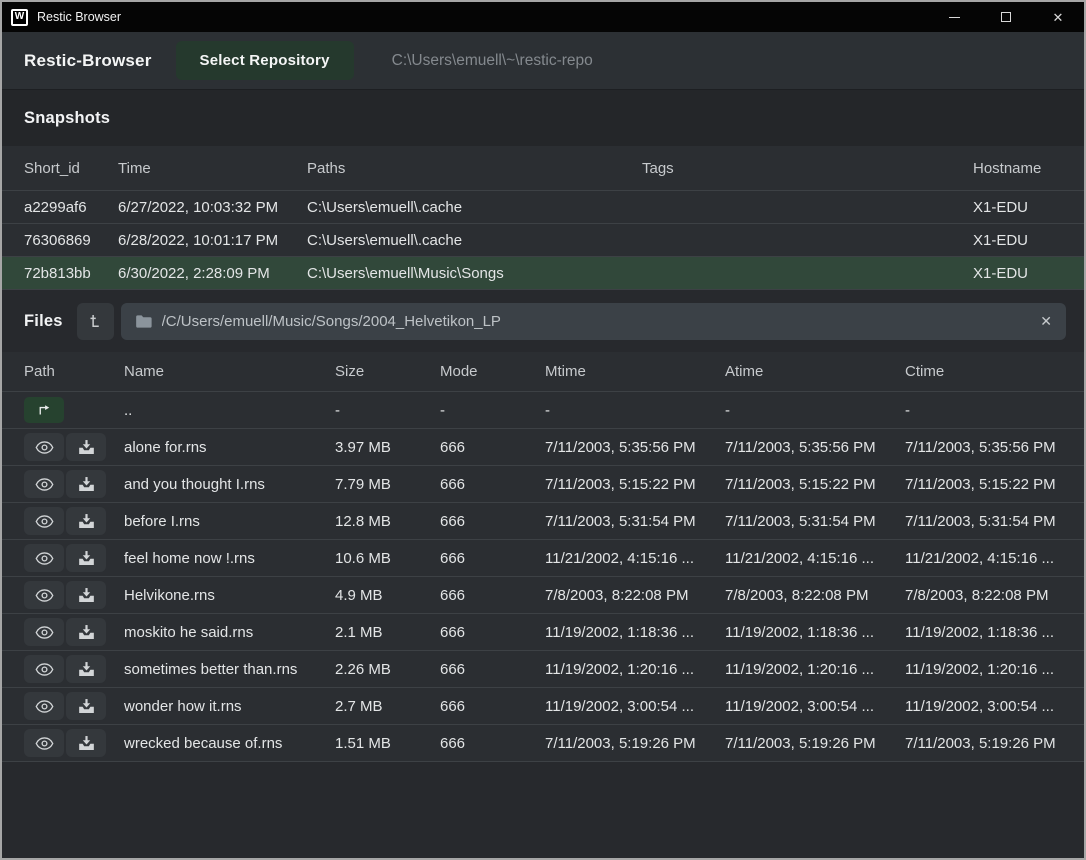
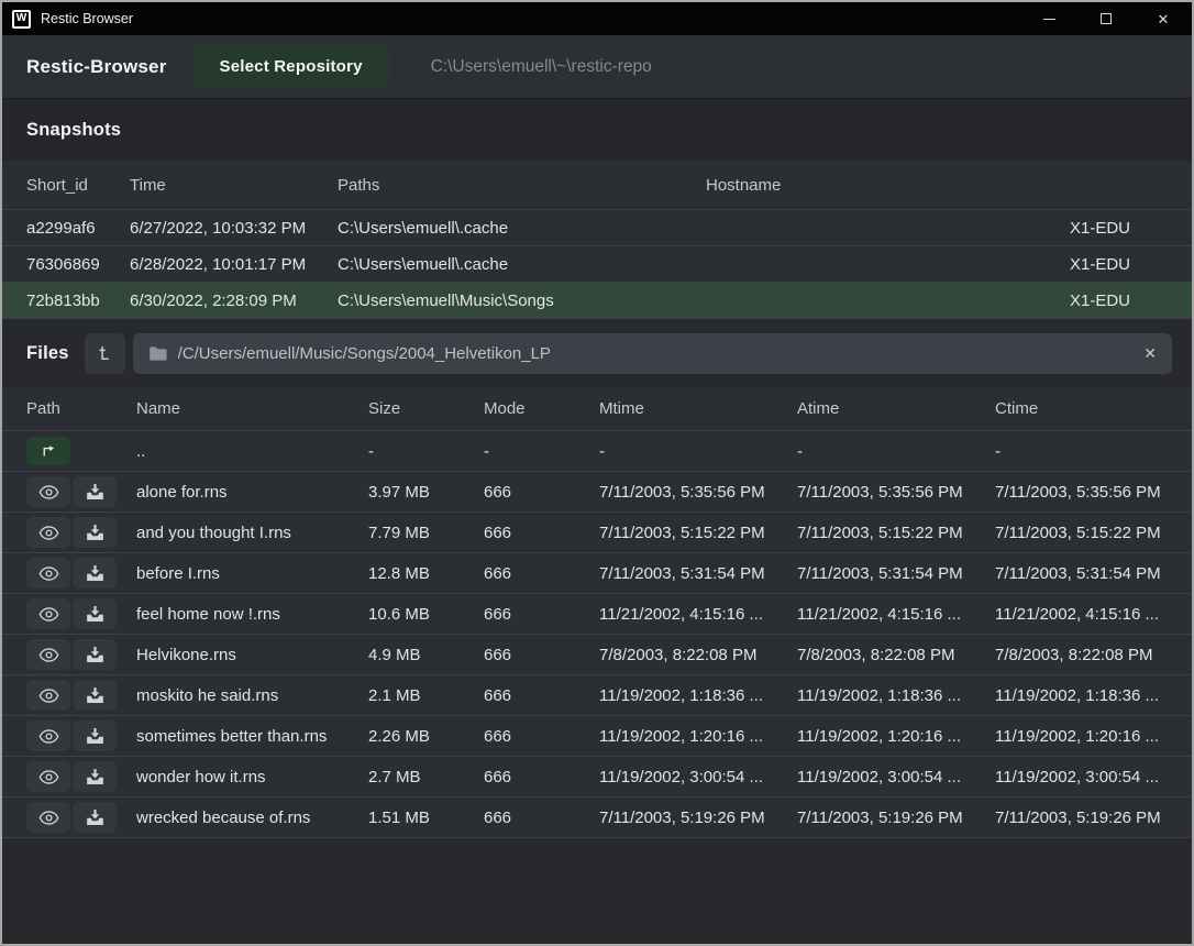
  W
  Restic Browser
  ✕
  Restic-Browser
  Select Repository
  C:\Users\emuell\~\restic-repo
  Snapshots
  Short_id
  Time
  Paths
- Tags
  Hostname
  a2299af6
  6/27/2022, 10:03:32 PM
  C:\Users\emuell\.cache
  X1-EDU
  76306869
  6/28/2022, 10:01:17 PM
  C:\Users\emuell\.cache
  X1-EDU
  72b813bb
  6/30/2022, 2:28:09 PM
  C:\Users\emuell\Music\Songs
  X1-EDU
  Files
  /C/Users/emuell/Music/Songs/2004_Helvetikon_LP
  ✕
  Path
  Name
  Size
  Mode
  Mtime
  Atime
  Ctime
  ..
  -
  -
  -
  -
  -
  alone for.rns
  3.97 MB
  666
  7/11/2003, 5:35:56 PM
  7/11/2003, 5:35:56 PM
  7/11/2003, 5:35:56 PM
  and you thought I.rns
  7.79 MB
  666
  7/11/2003, 5:15:22 PM
  7/11/2003, 5:15:22 PM
  7/11/2003, 5:15:22 PM
  before I.rns
  12.8 MB
  666
  7/11/2003, 5:31:54 PM
  7/11/2003, 5:31:54 PM
  7/11/2003, 5:31:54 PM
  feel home now !.rns
  10.6 MB
  666
  11/21/2002, 4:15:16 ...
  11/21/2002, 4:15:16 ...
  11/21/2002, 4:15:16 ...
  Helvikone.rns
  4.9 MB
  666
  7/8/2003, 8:22:08 PM
  7/8/2003, 8:22:08 PM
  7/8/2003, 8:22:08 PM
  moskito he said.rns
  2.1 MB
  666
  11/19/2002, 1:18:36 ...
  11/19/2002, 1:18:36 ...
  11/19/2002, 1:18:36 ...
  sometimes better than.rns
  2.26 MB
  666
  11/19/2002, 1:20:16 ...
  11/19/2002, 1:20:16 ...
  11/19/2002, 1:20:16 ...
  wonder how it.rns
  2.7 MB
  666
  11/19/2002, 3:00:54 ...
  11/19/2002, 3:00:54 ...
  11/19/2002, 3:00:54 ...
  wrecked because of.rns
  1.51 MB
  666
  7/11/2003, 5:19:26 PM
  7/11/2003, 5:19:26 PM
  7/11/2003, 5:19:26 PM
